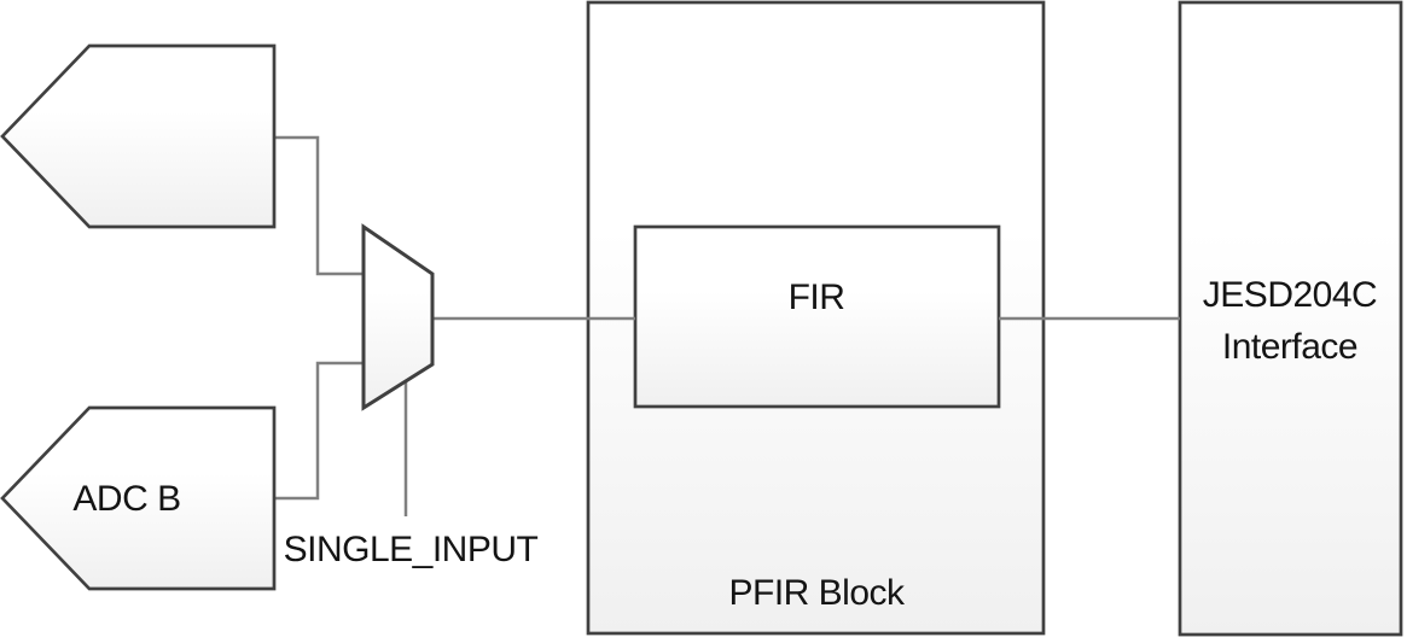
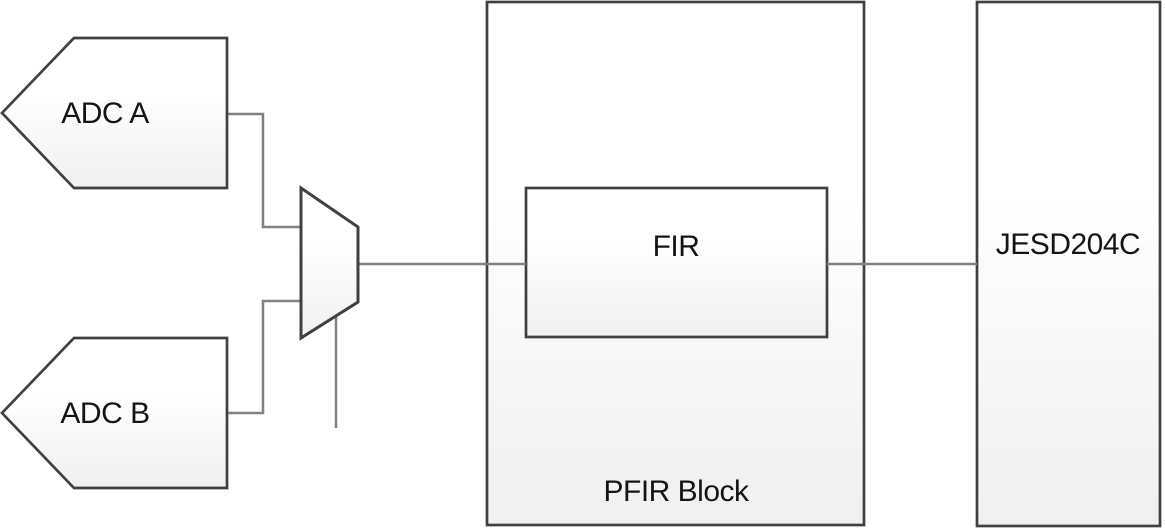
+ ADC A
  ADC B
  FIR
  PFIR Block
  JESD204C
- Interface
- SINGLE_INPUT
